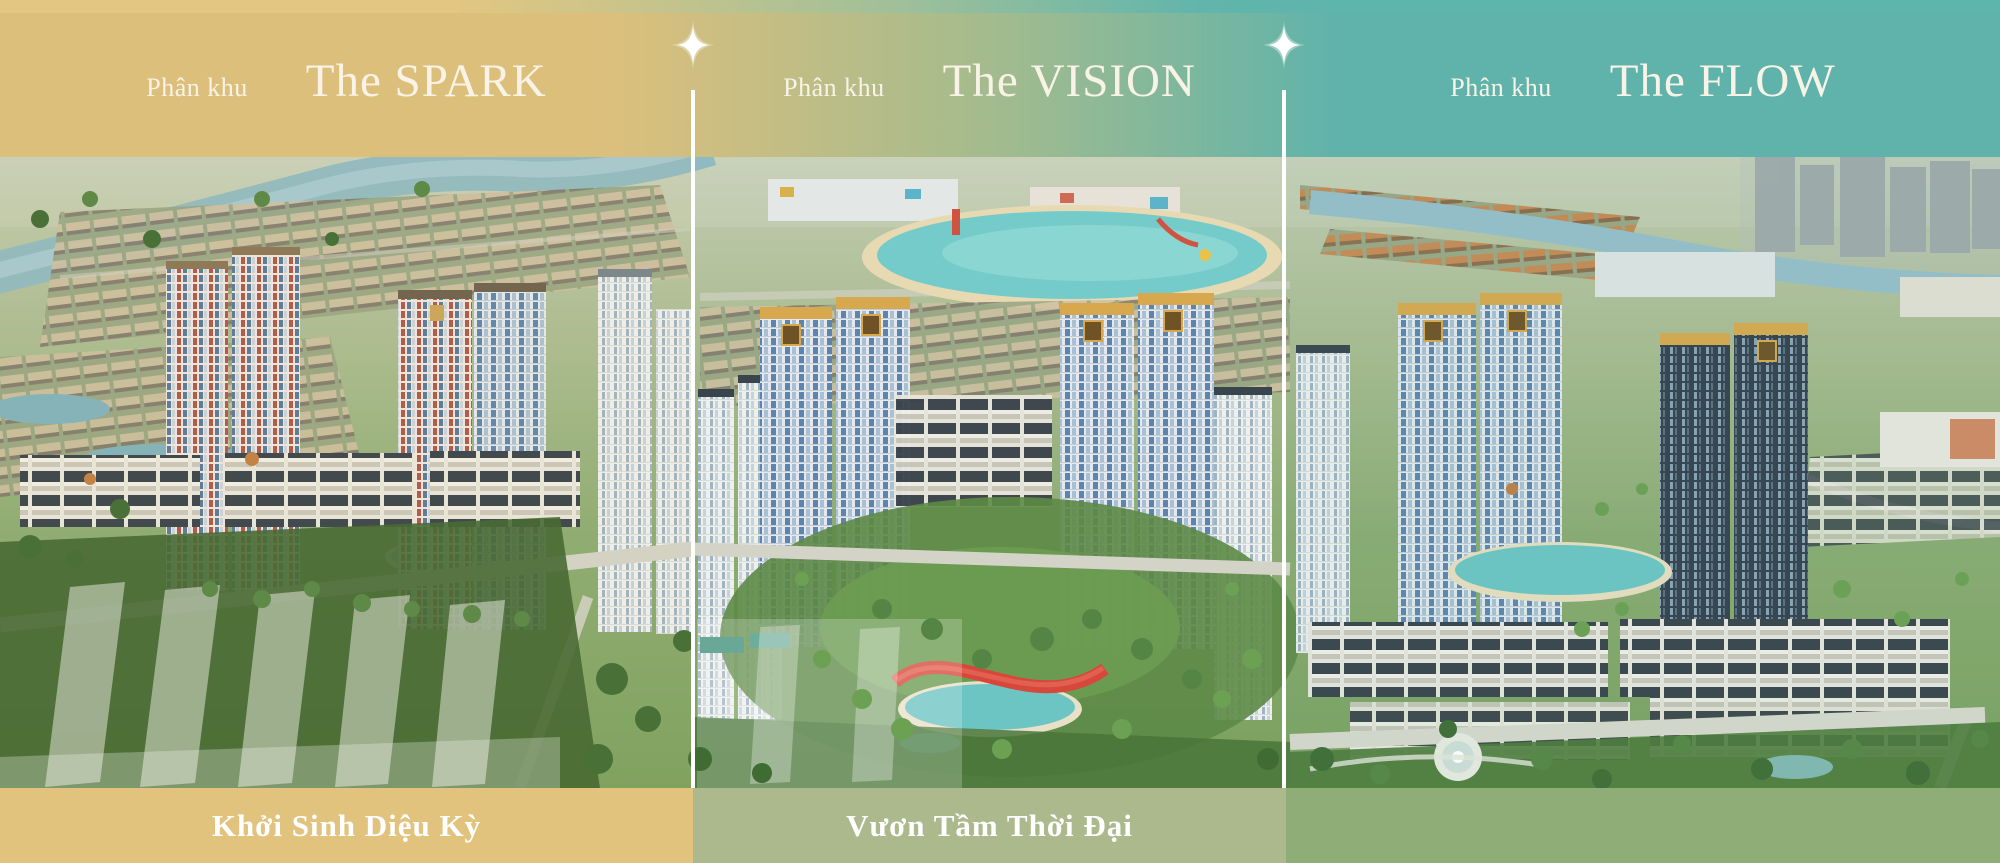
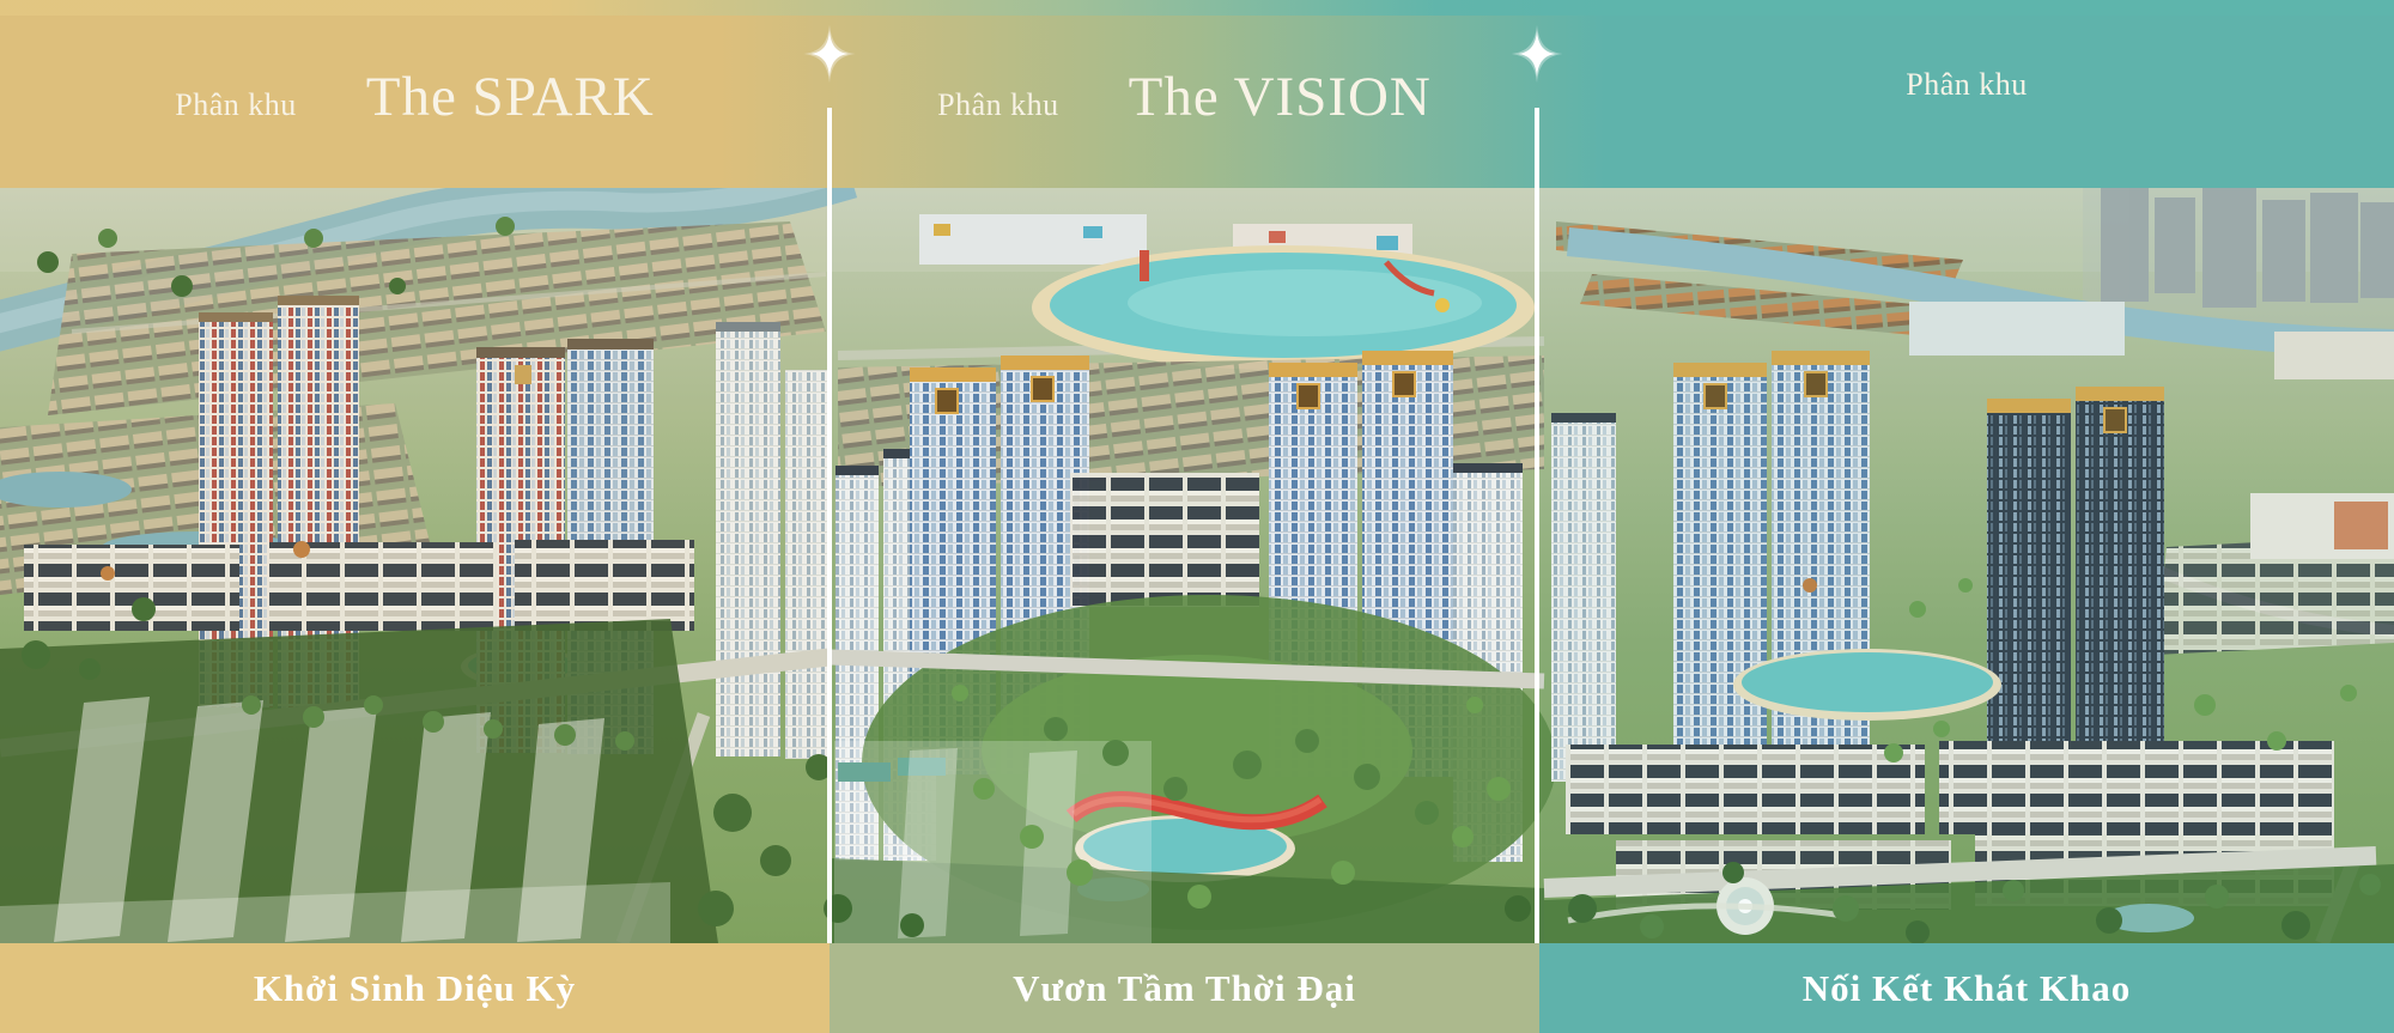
  Phân khu
  The SPARK
  Phân khu
  The VISION
  Phân khu
- The FLOW
  Khởi Sinh Diệu Kỳ
  Vươn Tầm Thời Đại
+ Nối Kết Khát Khao
